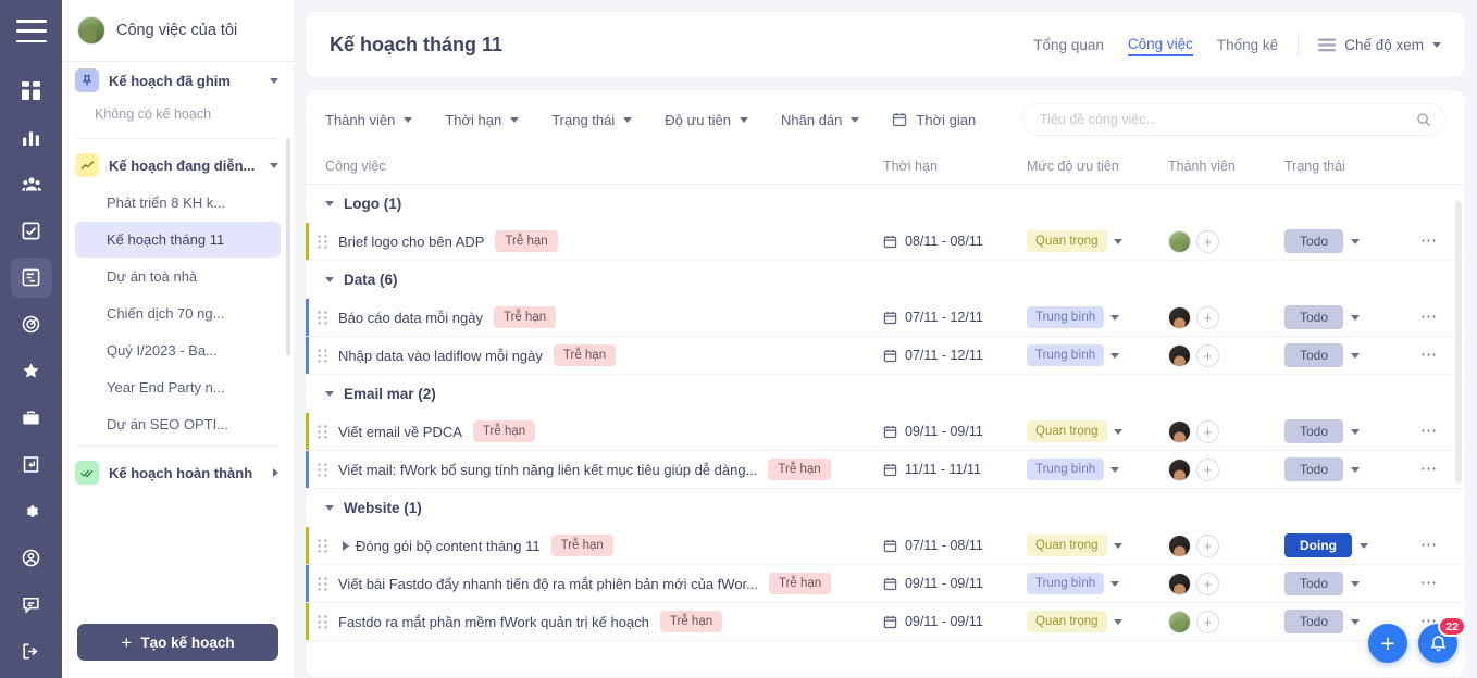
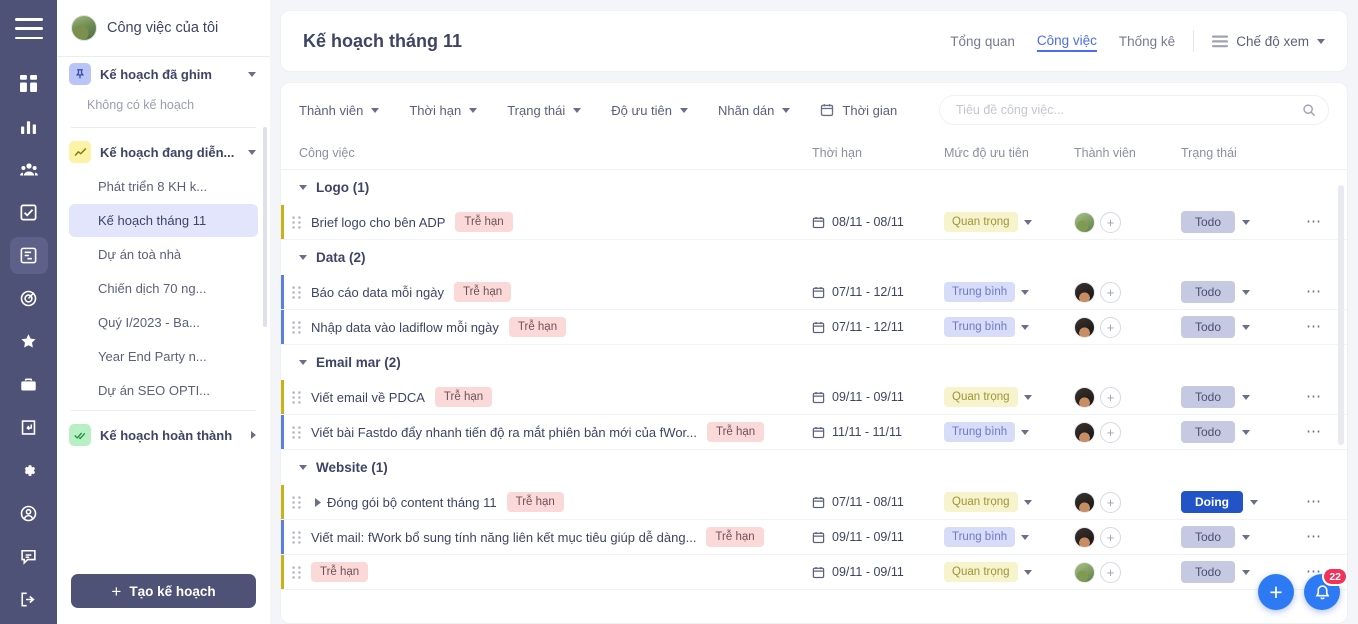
  Công việc của tôi
  Kế hoạch đã ghim
  Không có kế hoạch
  Kế hoạch đang diễn...
  Phát triển 8 KH k...
  Kế hoạch tháng 11
  Dự án toà nhà
  Chiến dịch 70 ng...
  Quý I/2023 - Ba...
  Year End Party n...
  Dự án SEO OPTI...
  Kế hoạch hoàn thành
  +
  Tạo kế hoạch
  Kế hoạch tháng 11
  Tổng quan
  Công việc
  Thống kê
  Chế độ xem
  Thành viên
  Thời hạn
  Trạng thái
  Độ ưu tiên
  Nhãn dán
  Thời gian
  Tiêu đề công việc...
  Công việc
  Thời hạn
  Mức độ ưu tiên
  Thành viên
  Trạng thái
  Logo (1)
  Brief logo cho bên ADP
  Trễ hạn
  08/11 - 08/11
  Quan trọng
  +
  Todo
  ⋯
- Data (6)
+ Data (2)
  Báo cáo data mỗi ngày
  Trễ hạn
  07/11 - 12/11
  Trung bình
  +
  Todo
  ⋯
  Nhập data vào ladiflow mỗi ngày
  Trễ hạn
  07/11 - 12/11
  Trung bình
  +
  Todo
  ⋯
  Email mar (2)
  Viết email về PDCA
  Trễ hạn
  09/11 - 09/11
  Quan trọng
  +
  Todo
  ⋯
- Viết mail: fWork bổ sung tính năng liên kết mục tiêu giúp dễ dàng...
+ Viết bài Fastdo đẩy nhanh tiến độ ra mắt phiên bản mới của fWor...
  Trễ hạn
  11/11 - 11/11
  Trung bình
  +
  Todo
  ⋯
  Website (1)
  Đóng gói bộ content tháng 11
  Trễ hạn
  07/11 - 08/11
  Quan trọng
  +
  Doing
  ⋯
- Viết bài Fastdo đẩy nhanh tiến độ ra mắt phiên bản mới của fWor...
+ Viết mail: fWork bổ sung tính năng liên kết mục tiêu giúp dễ dàng...
  Trễ hạn
  09/11 - 09/11
  Trung bình
  +
  Todo
  ⋯
- Fastdo ra mắt phần mềm fWork quản trị kế hoạch
  Trễ hạn
  09/11 - 09/11
  Quan trọng
  +
  Todo
  ⋯
  +
  22
